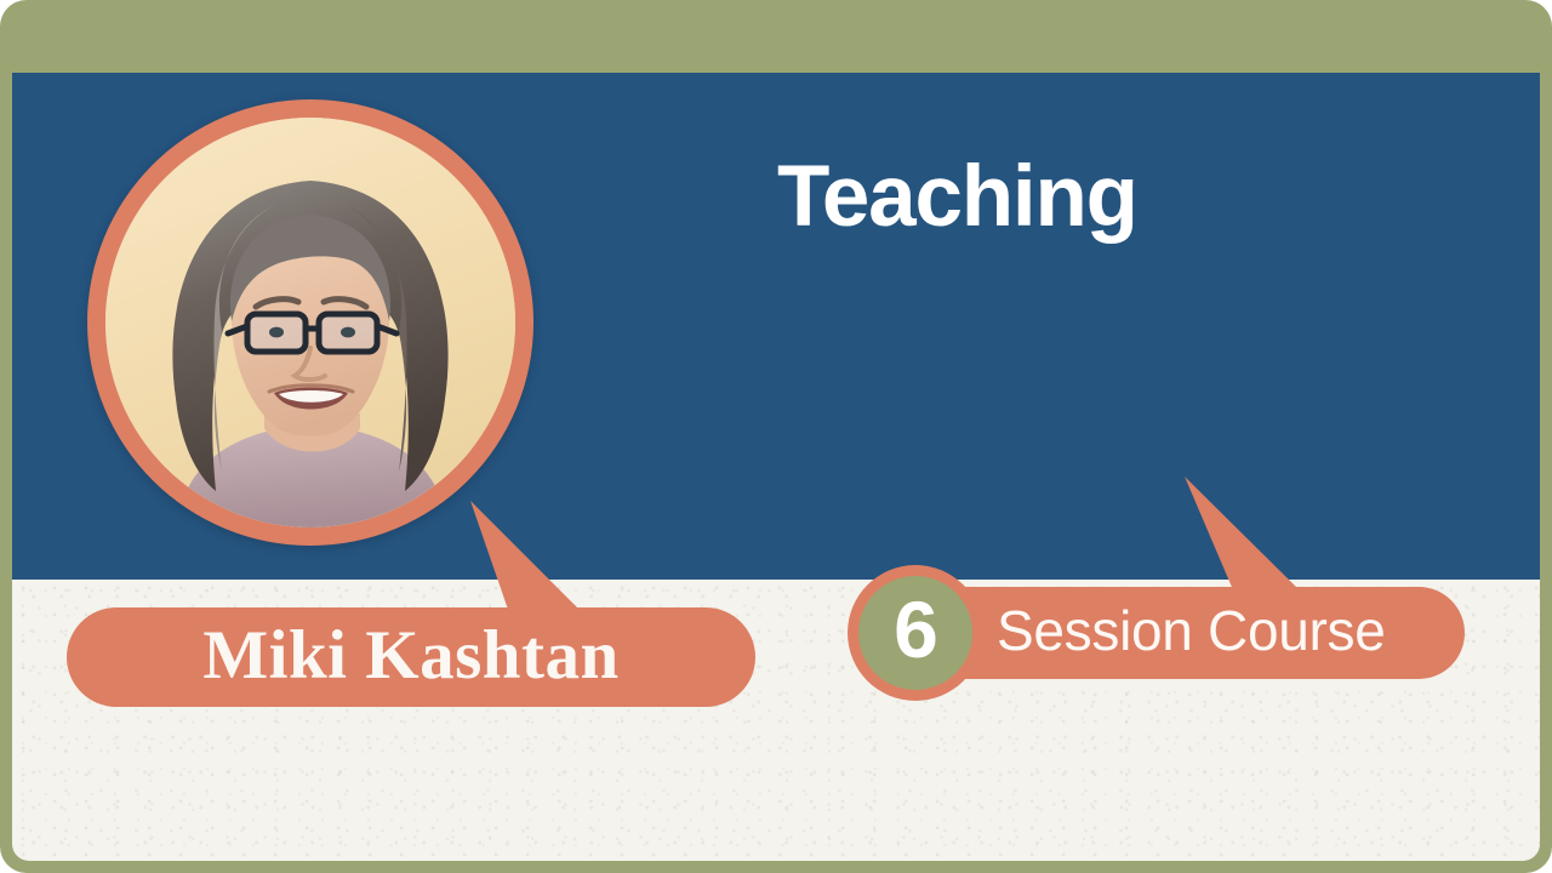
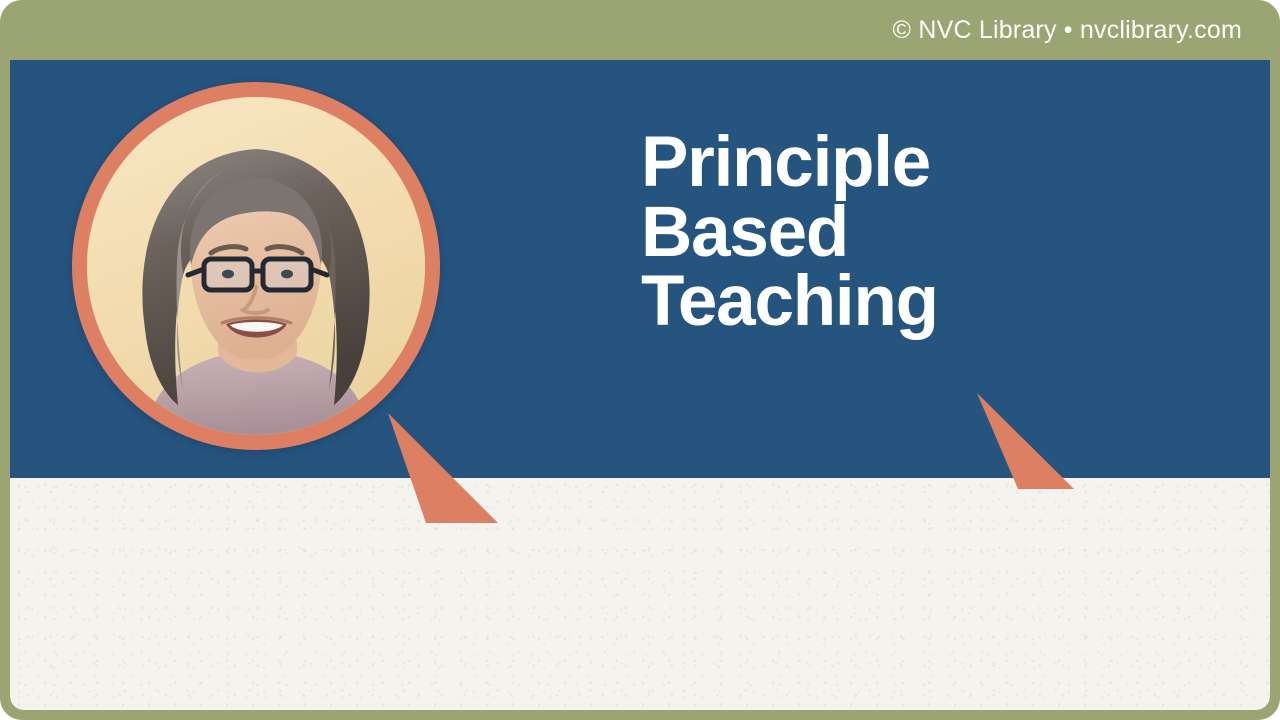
+ © NVC Library • nvclibrary.com
+ Principle
+ Based
  Teaching
- Miki Kashtan
- Session Course
- 6
